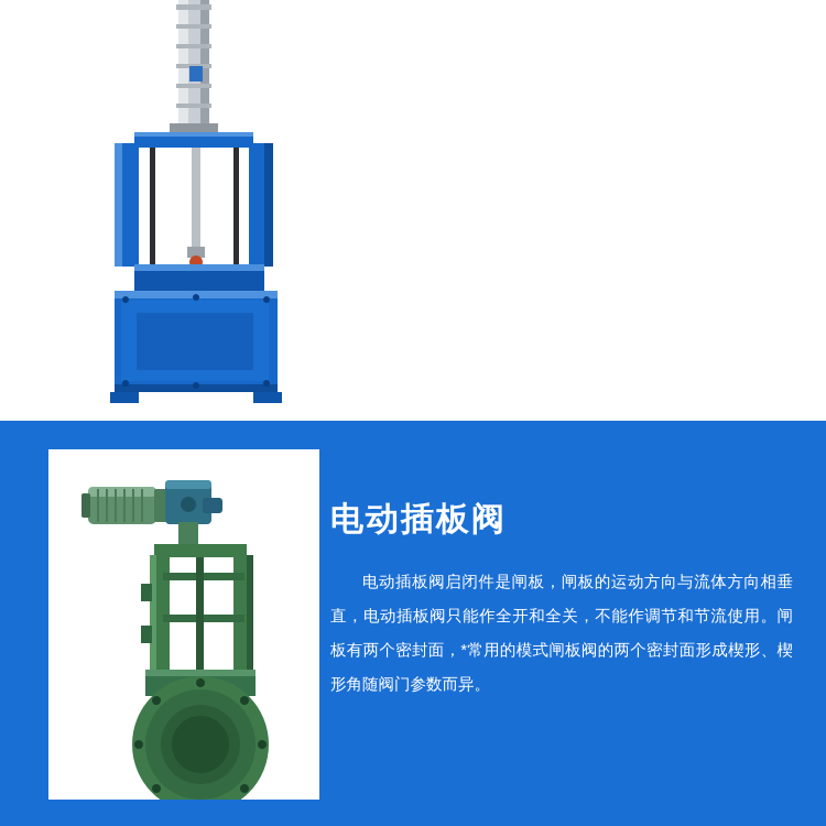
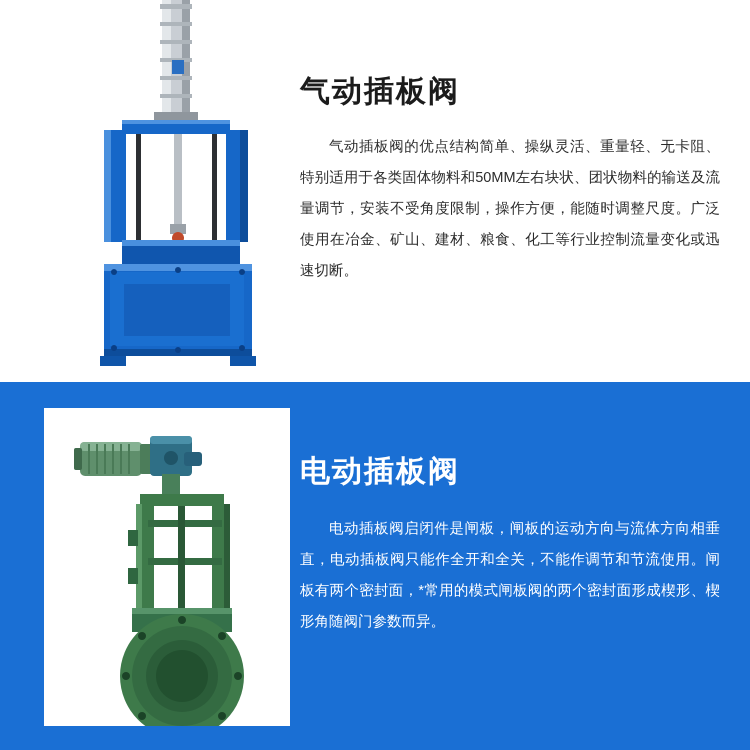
+ 气动插板阀
+ 气动插板阀的优点结构简单、操纵灵活、重量轻、无卡阻、特别适用于各类固体物料和50MM左右块状、团状物料的输送及流量调节，安装不受角度限制，操作方便，能随时调整尺度。广泛使用在冶金、矿山、建材、粮食、化工等行业控制流量变化或迅速切断。
  电动插板阀
  电动插板阀启闭件是闸板，闸板的运动方向与流体方向相垂直，电动插板阀只能作全开和全关，不能作调节和节流使用。闸板有两个密封面，*常用的模式闸板阀的两个密封面形成楔形、楔形角随阀门参数而异。
